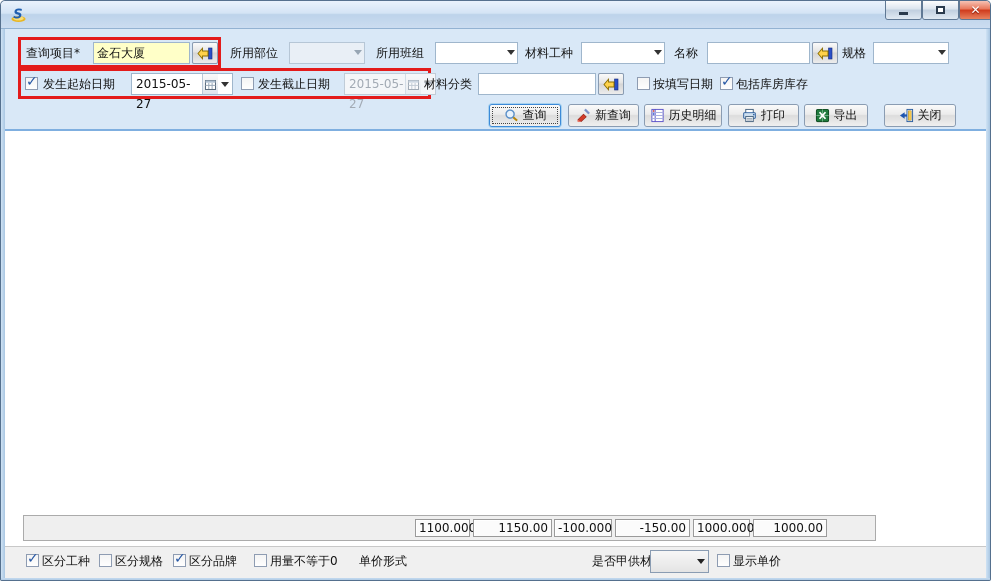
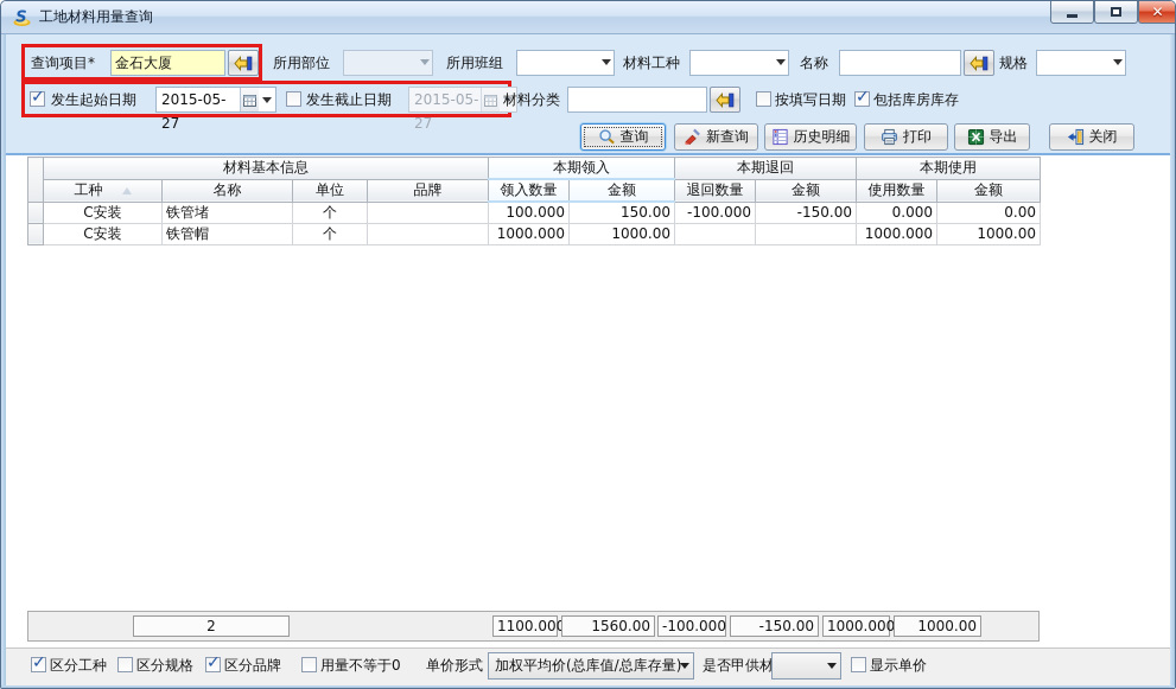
  S
+ 工地材料用量查询
  ✕
  查询项目*
  金石大厦
  所用部位
  所用班组
  材料工种
  名称
  规格
  ✓
  发生起始日期
  2015-05-27
  发生截止日期
  2015-05-27
  材料分类
  按填写日期
  ✓
  包括库房库存
  查询
  新查询
  历史明细
  打印
  导出
  关闭
+ 	材料基本信息	本期领入	本期退回	本期使用
+ 工种	名称	单位	品牌	领入数量	金额	退回数量	金额	使用数量	金额
+ 	C安装	铁管堵	个		100.000	150.00	-100.000	-150.00	0.000	0.00
+ 	C安装	铁管帽	个		1000.000	1000.00			1000.000	1000.00
+ 2
  1100.00
- 1150.00
+ 1560.00
  -100.000
  -150.00
  1000.000
  1000.00
  ✓
  区分工种
  区分规格
  ✓
  区分品牌
  用量不等于0
  单价形式
+ 加权平均价(总库值/总库存量)
  是否甲供材
  显示单价
